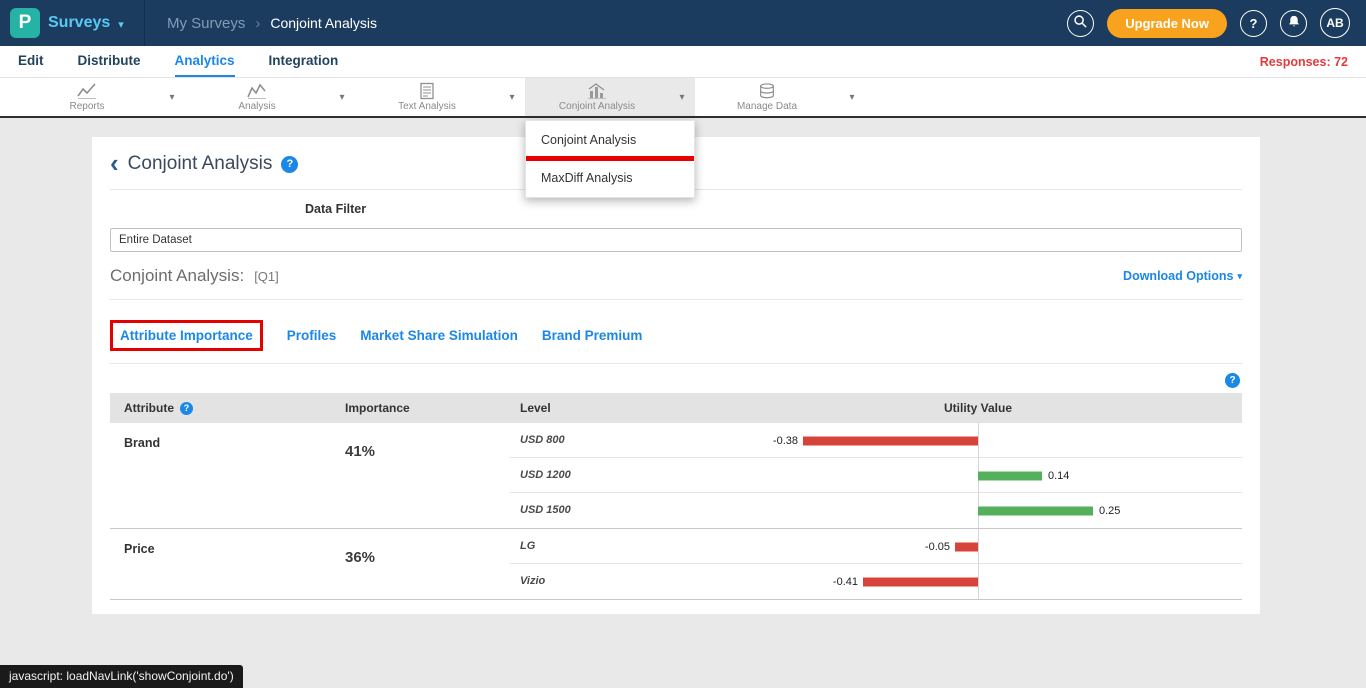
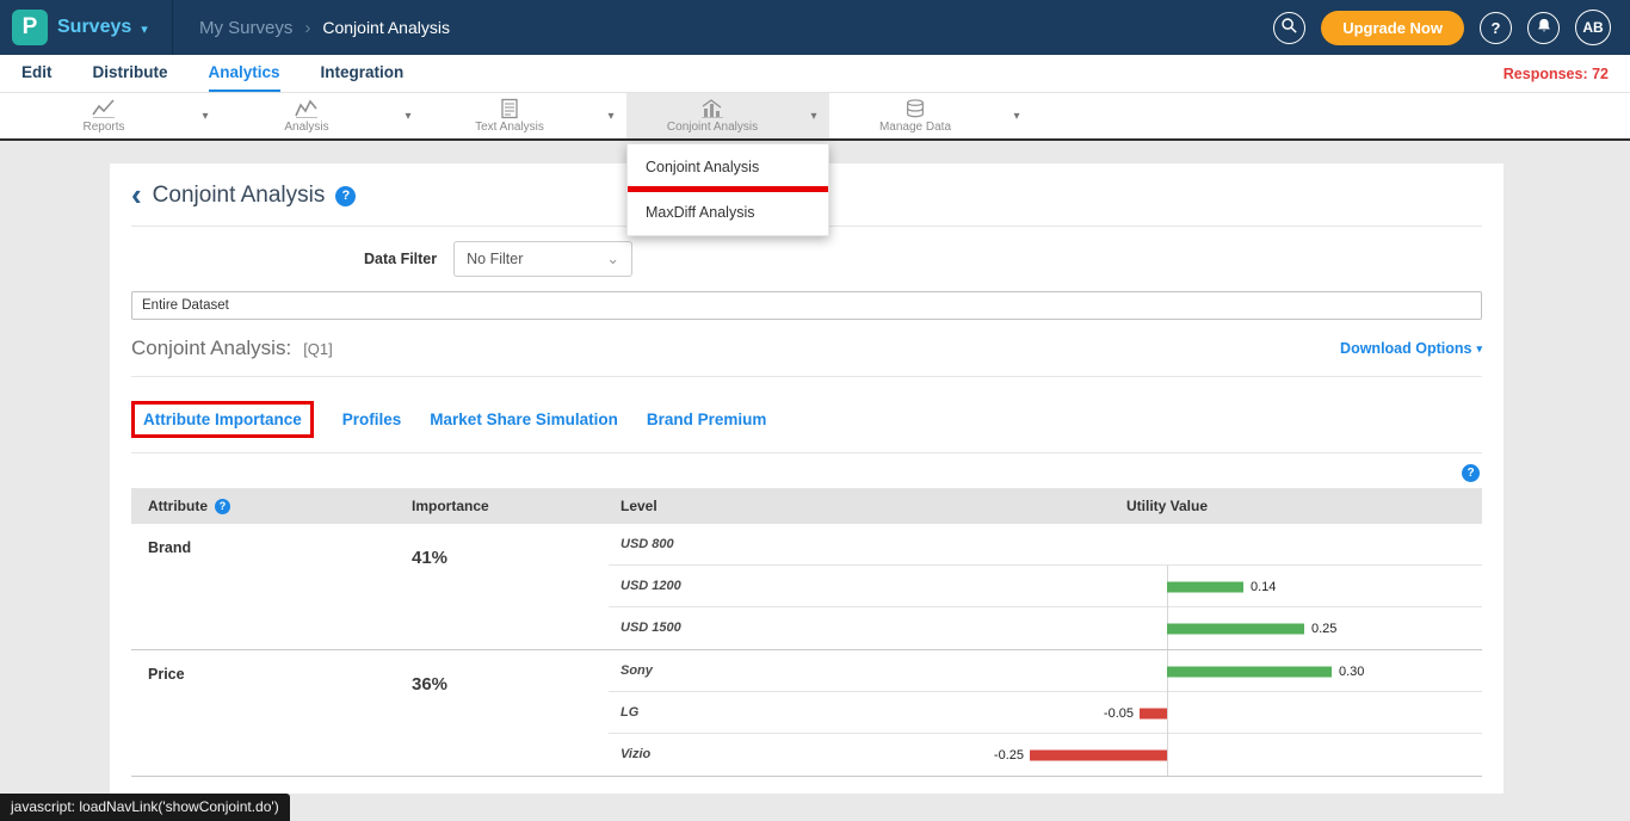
  P
  Surveys
  ▾
  My Surveys
  ›
  Conjoint Analysis
  Upgrade Now
  ?
  AB
  Edit
  Distribute
  Analytics
  Integration
  Responses: 72
  Reports
  ▾
  Analysis
  ▾
  Text Analysis
  ▾
  Conjoint Analysis
  ▾
  Manage Data
  ▾
  Conjoint Analysis
  MaxDiff Analysis
  ‹
  Conjoint Analysis
  ?
  Data Filter
+ No Filter
+ ⌄
  Entire Dataset
  Conjoint Analysis:
  [Q1]
  Download Options
  ▾
  Attribute Importance
  Profiles
  Market Share Simulation
  Brand Premium
  ?
  Attribute
  ?
  Importance
  Level
  Utility Value
  Brand
  41%
  USD 800
- -0.38
  USD 1200
  0.14
  USD 1500
  0.25
  Price
  36%
+ Sony
+ 0.30
  LG
  -0.05
  Vizio
- -0.41
+ -0.25
  javascript: loadNavLink('showConjoint.do')
